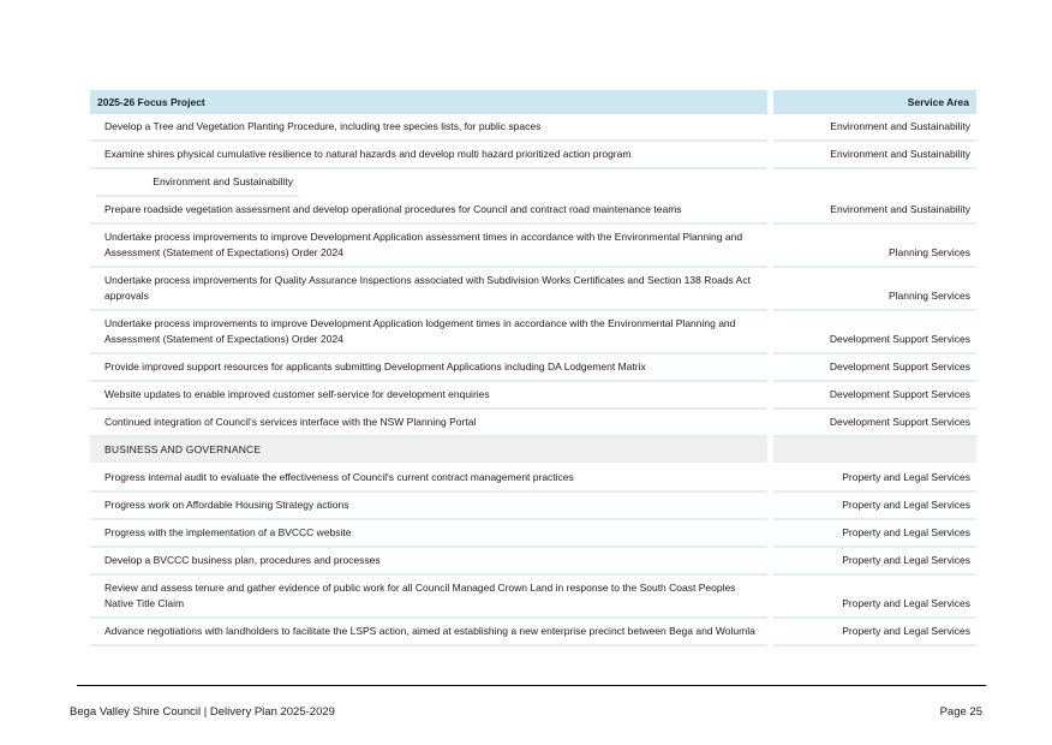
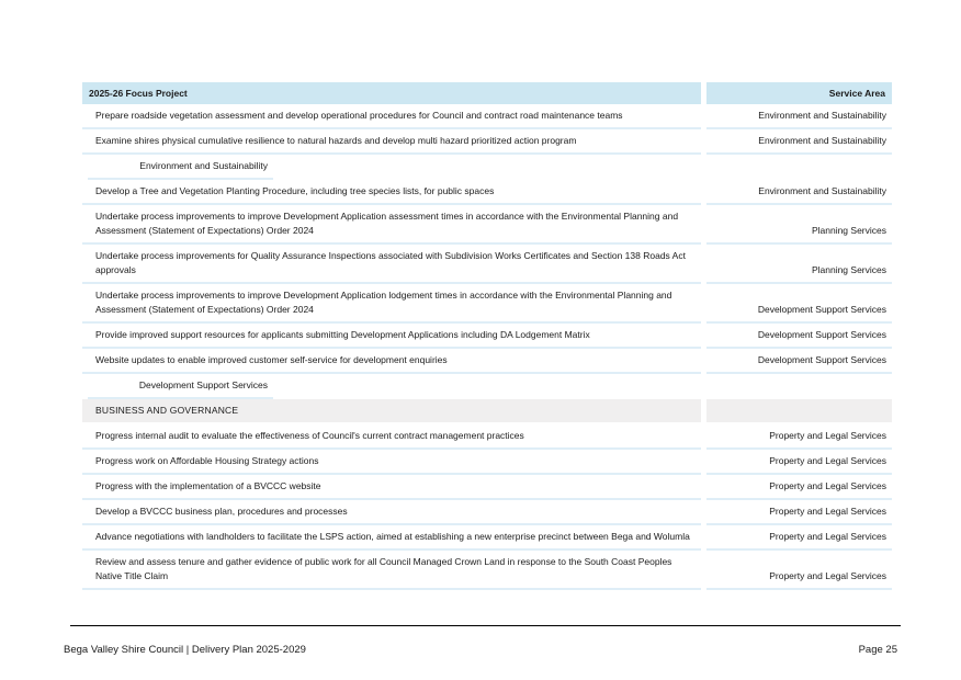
  2025-26 Focus Project
  Service Area
- Develop a Tree and Vegetation Planting Procedure, including tree species lists, for public spaces
+ Prepare roadside vegetation assessment and develop operational procedures for Council and contract road maintenance teams
  Environment and Sustainability
  Examine shires physical cumulative resilience to natural hazards and develop multi hazard prioritized action program
  Environment and Sustainability
  Environment and Sustainability
- Prepare roadside vegetation assessment and develop operational procedures for Council and contract road maintenance teams
+ Develop a Tree and Vegetation Planting Procedure, including tree species lists, for public spaces
  Environment and Sustainability
  Undertake process improvements to improve Development Application assessment times in accordance with the Environmental Planning and Assessment (Statement of Expectations) Order 2024
  Planning Services
  Undertake process improvements for Quality Assurance Inspections associated with Subdivision Works Certificates and Section 138 Roads Act approvals
  Planning Services
  Undertake process improvements to improve Development Application lodgement times in accordance with the Environmental Planning and Assessment (Statement of Expectations) Order 2024
  Development Support Services
  Provide improved support resources for applicants submitting Development Applications including DA Lodgement Matrix
  Development Support Services
  Website updates to enable improved customer self-service for development enquiries
  Development Support Services
- Continued integration of Council’s services interface with the NSW Planning Portal
  Development Support Services
  BUSINESS AND GOVERNANCE
  Progress internal audit to evaluate the effectiveness of Council's current contract management practices
  Property and Legal Services
  Progress work on Affordable Housing Strategy actions
  Property and Legal Services
  Progress with the implementation of a BVCCC website
  Property and Legal Services
  Develop a BVCCC business plan, procedures and processes
  Property and Legal Services
- Review and assess tenure and gather evidence of public work for all Council Managed Crown Land in response to the South Coast Peoples Native Title Claim
+ Advance negotiations with landholders to facilitate the LSPS action, aimed at establishing a new enterprise precinct between Bega and Wolumla
  Property and Legal Services
- Advance negotiations with landholders to facilitate the LSPS action, aimed at establishing a new enterprise precinct between Bega and Wolumla
+ Review and assess tenure and gather evidence of public work for all Council Managed Crown Land in response to the South Coast Peoples Native Title Claim
  Property and Legal Services
  Bega Valley Shire Council | Delivery Plan 2025-2029
  Page 25
